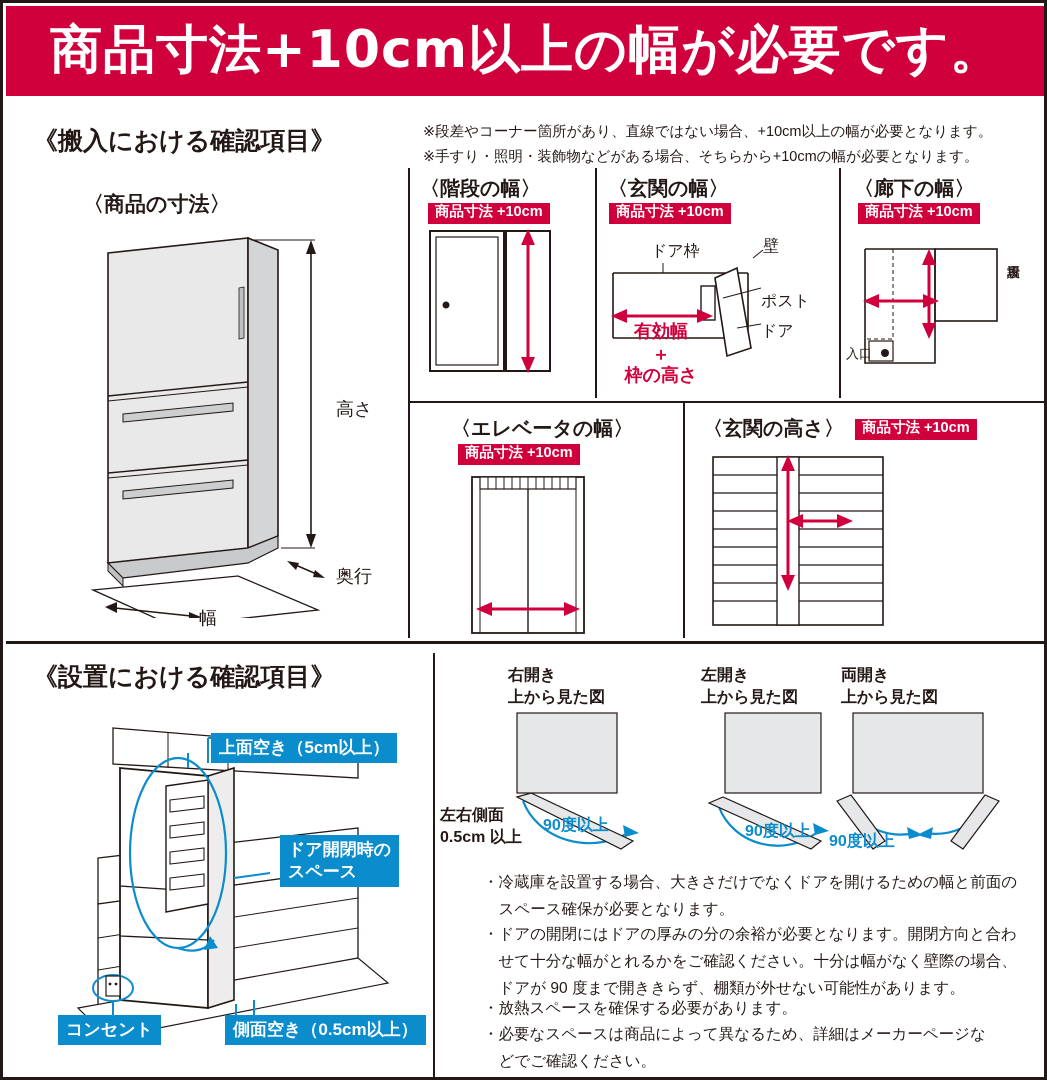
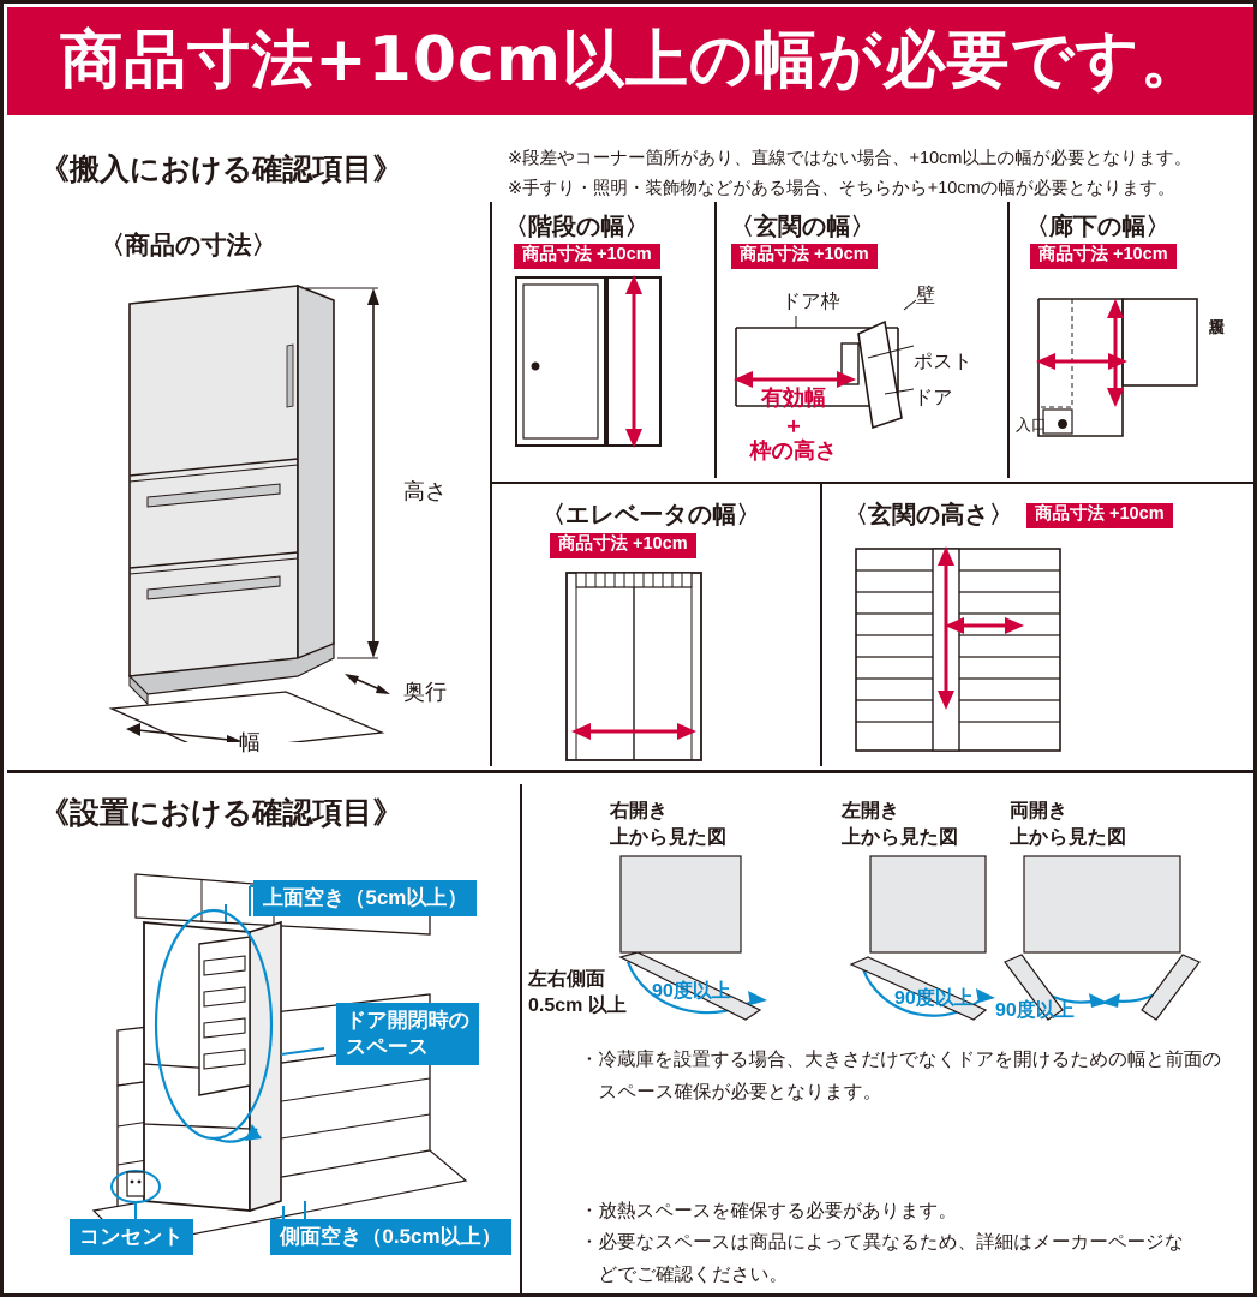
  商品寸法+10cm以上の幅が必要です。
  《搬入における確認項目》
  ※段差やコーナー箇所があり、直線ではない場合、+10cm以上の幅が必要となります。
  ※手すり・照明・装飾物などがある場合、そちらから+10cmの幅が必要となります。
  〈商品の寸法〉
  高さ
  奥行
  幅
  〈階段の幅〉
  商品寸法 +10cm
  〈玄関の幅〉
  商品寸法 +10cm
  ドア枠
  壁
  ポスト
  ドア
  有効幅
  ＋
  枠の高さ
  〈廊下の幅〉
  商品寸法 +10cm
  入口
  〈エレベータの幅〉
  商品寸法 +10cm
  〈玄関の高さ〉
  商品寸法 +10cm
  《設置における確認項目》
  上面空き（5cm以上）
  ドア開閉時の
  スペース
  コンセント
  側面空き（0.5cm以上）
  右開き
  上から見た図
  左開き
  上から見た図
  両開き
  上から見た図
  90度以上
  90度以上
  90度以上
  左右側面
  0.5cm 以上
  ・冷蔵庫を設置する場合、大きさだけでなくドアを開けるための幅と前面の
  スペース確保が必要となります。
- ・ドアの開閉にはドアの厚みの分の余裕が必要となります。開閉方向と合わ
- せて十分な幅がとれるかをご確認ください。十分は幅がなく壁際の場合、
- ドアが 90 度まで開ききらず、棚類が外せない可能性があります。
  ・放熱スペースを確保する必要があります。
  ・必要なスペースは商品によって異なるため、詳細はメーカーページな
  どでご確認ください。
